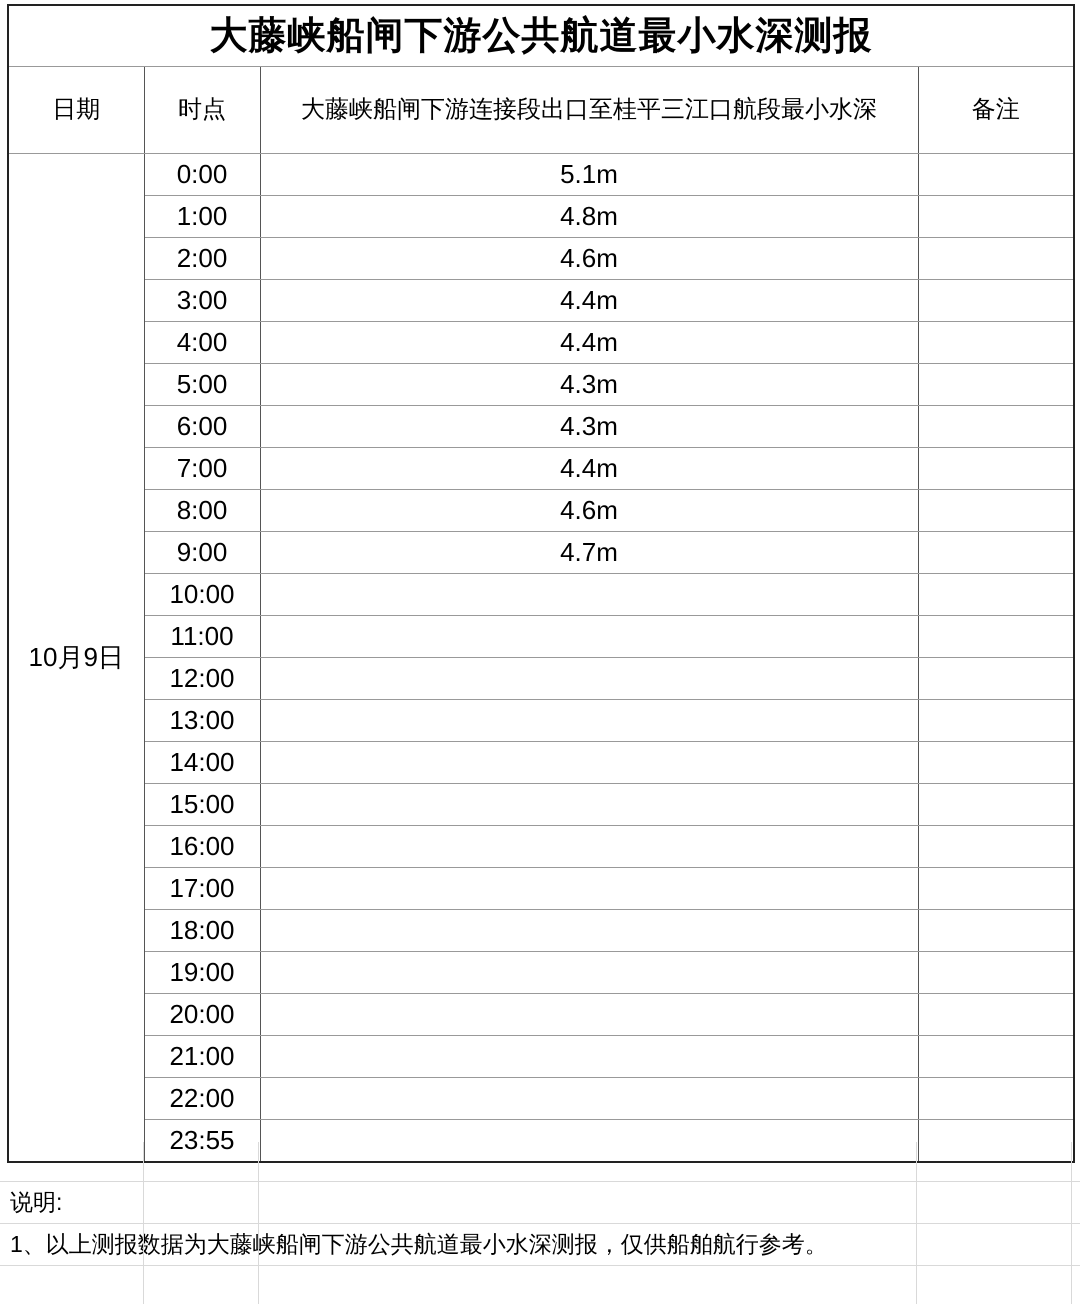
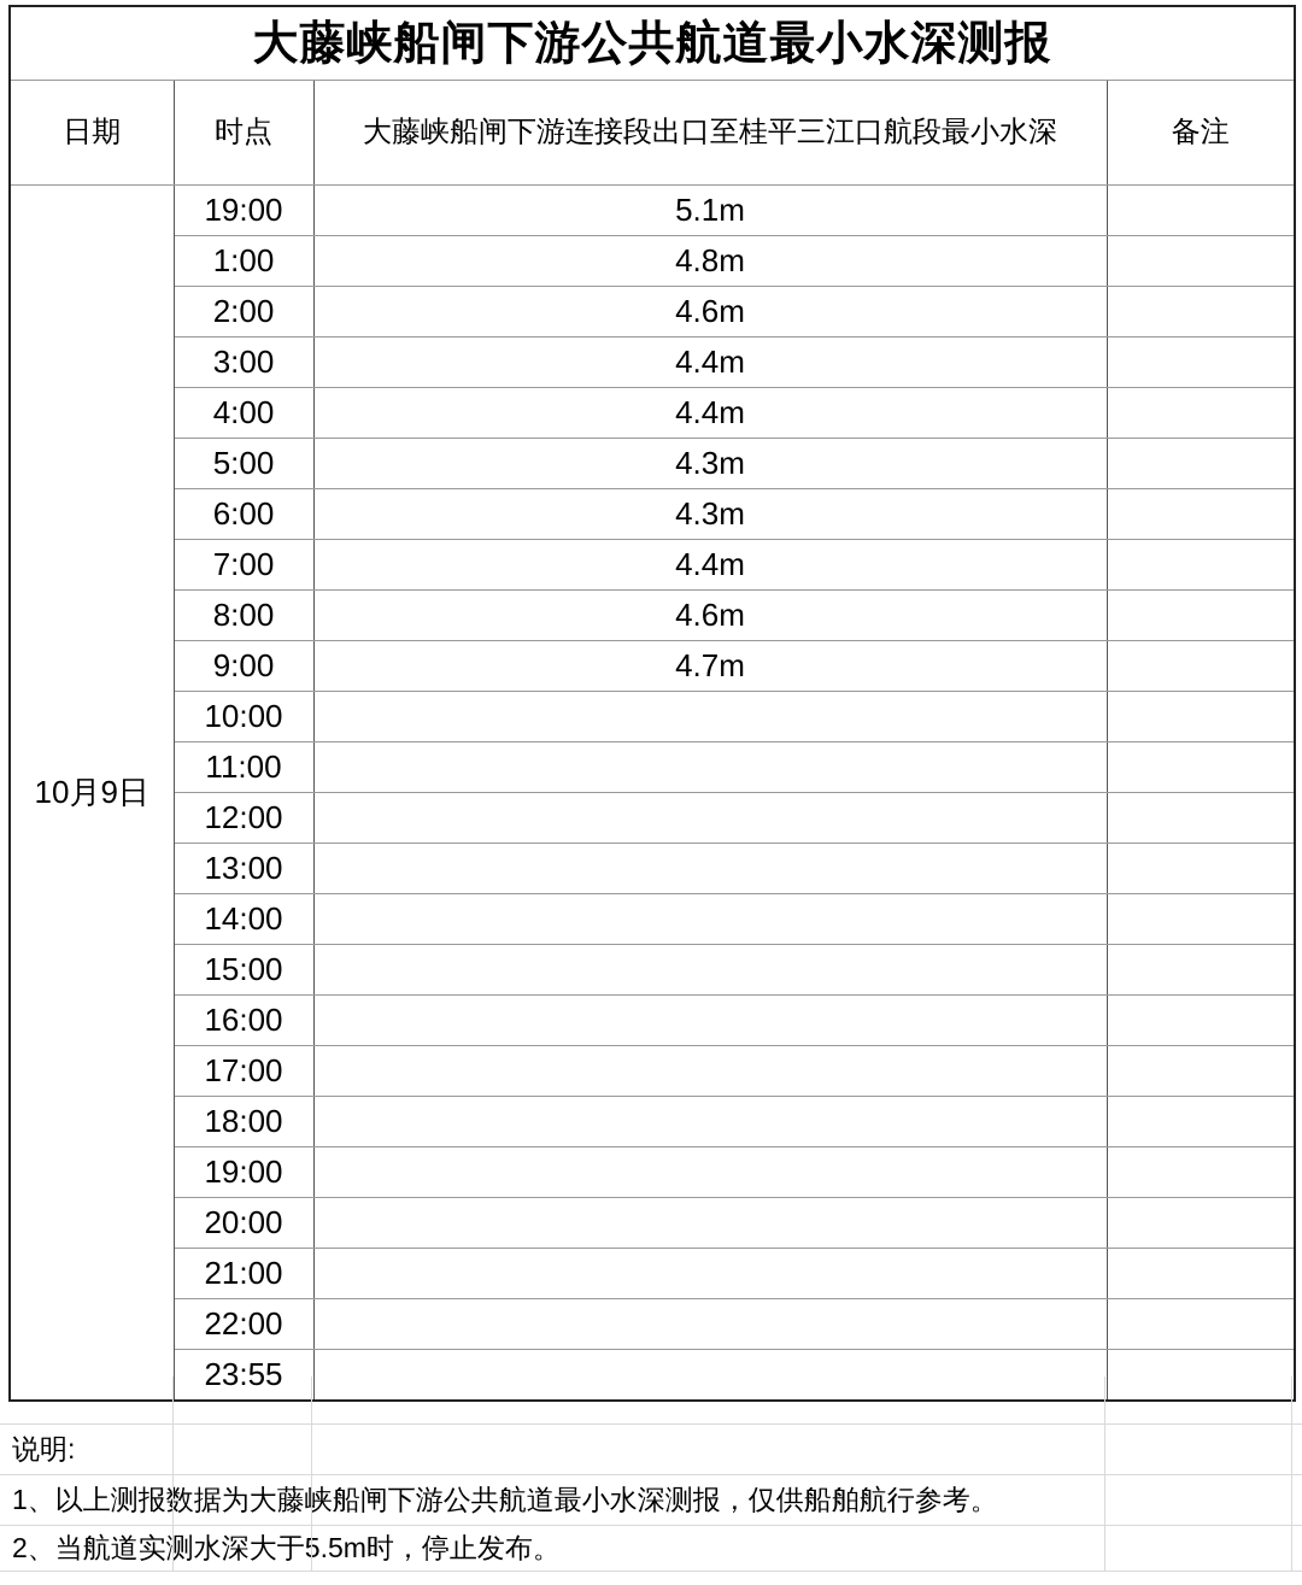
  大藤峡船闸下游公共航道最小水深测报
  日期	时点	大藤峡船闸下游连接段出口至桂平三江口航段最小水深	备注
- 10月9日	0:00	5.1m
+ 10月9日	19:00	5.1m
  1:00	4.8m
  2:00	4.6m
  3:00	4.4m
  4:00	4.4m
  5:00	4.3m
  6:00	4.3m
  7:00	4.4m
  8:00	4.6m
  9:00	4.7m
  10:00
  11:00
  12:00
  13:00
  14:00
  15:00
  16:00
  17:00
  18:00
  19:00
  20:00
  21:00
  22:00
  23:55
  说明:
  1、以上测报数据为大藤峡船闸下游公共航道最小水深测报，仅供船舶航行参考。
+ 2、当航道实测水深大于5.5m时，停止发布。
